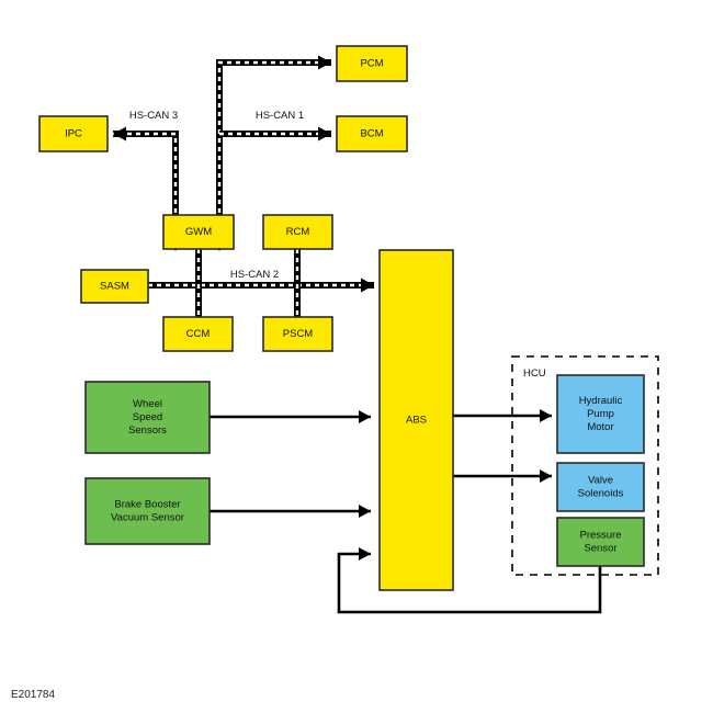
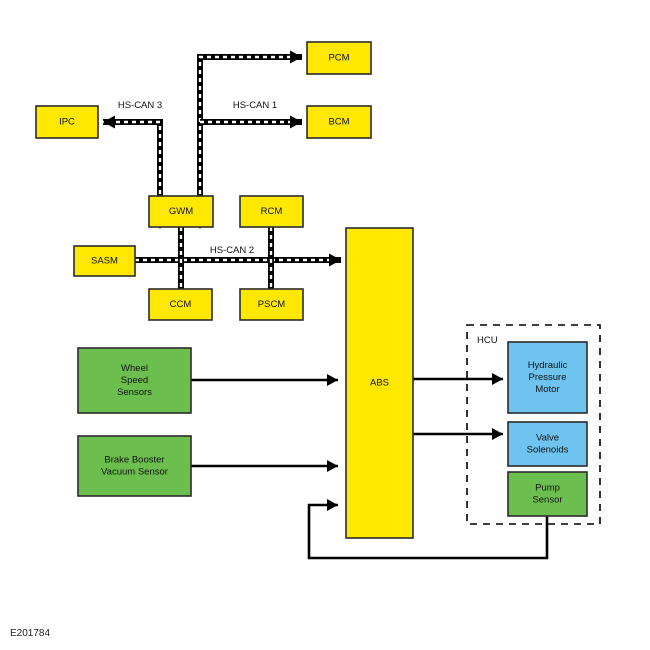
  HCU
  PCM
  BCM
  IPC
  GWM
  RCM
  SASM
  CCM
  PSCM
  ABS
  Wheel
  Speed
  Sensors
  Brake Booster
  Vacuum Sensor
  Hydraulic
- Pump
+ Pressure
  Motor
  Valve
  Solenoids
- Pressure
+ Pump
  Sensor
  HS-CAN 3
  HS-CAN 1
  HS-CAN 2
  E201784
